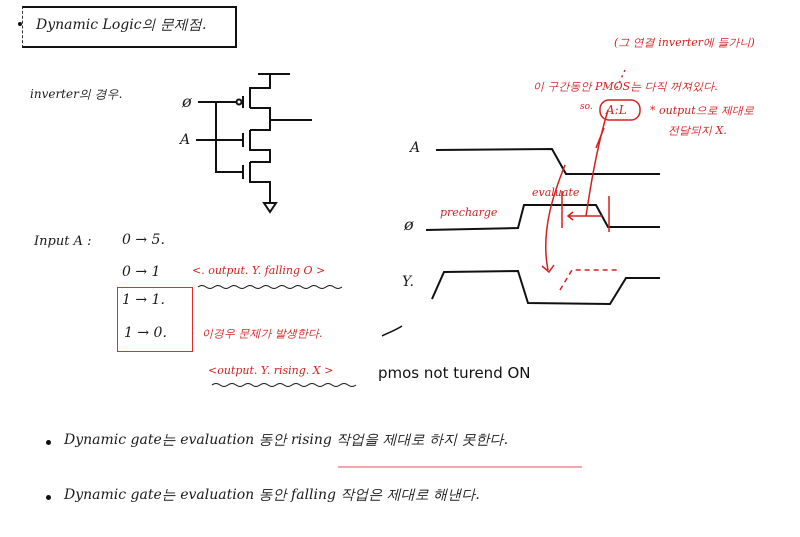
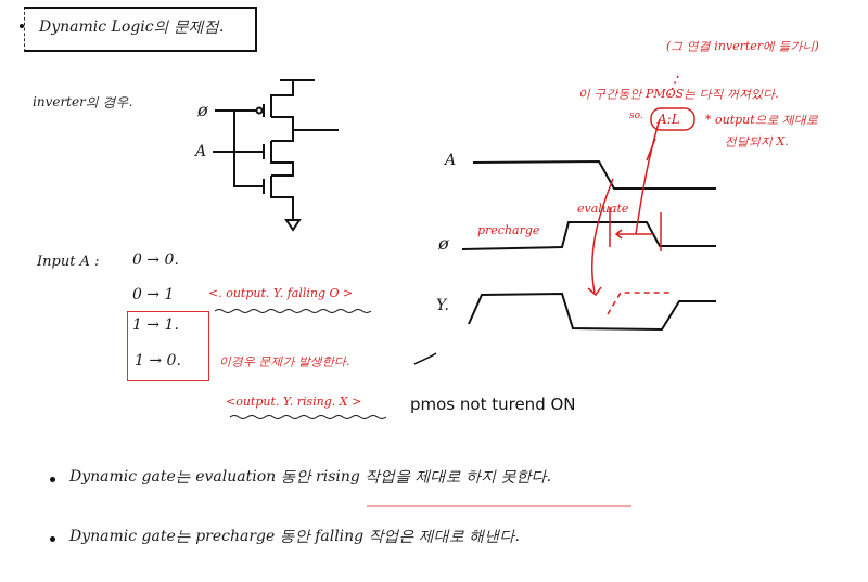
  Dynamic Logic의 문제점.
  inverter의 경우.
  ø
  A
  A
  ø
  Y.
  precharge
  evaluate
  (그 연결 inverter에 들가니)
  이 구간동안 PMOS는 다직 꺼져있다.
  so.
  A:L
  * output으로 제대로
  전달되지 X.
  Input A :
- 0 → 5.
+ 0 → 0.
  0 → 1
  <. output. Y. falling O >
  1 → 1.
  1 → 0.
  이경우 문제가 발생한다.
  <output. Y. rising. X >
  pmos not turend ON
  Dynamic gate는 evaluation 동안 rising 작업을 제대로 하지 못한다.
- Dynamic gate는 evaluation 동안 falling 작업은 제대로 해낸다.
+ Dynamic gate는 precharge 동안 falling 작업은 제대로 해낸다.
